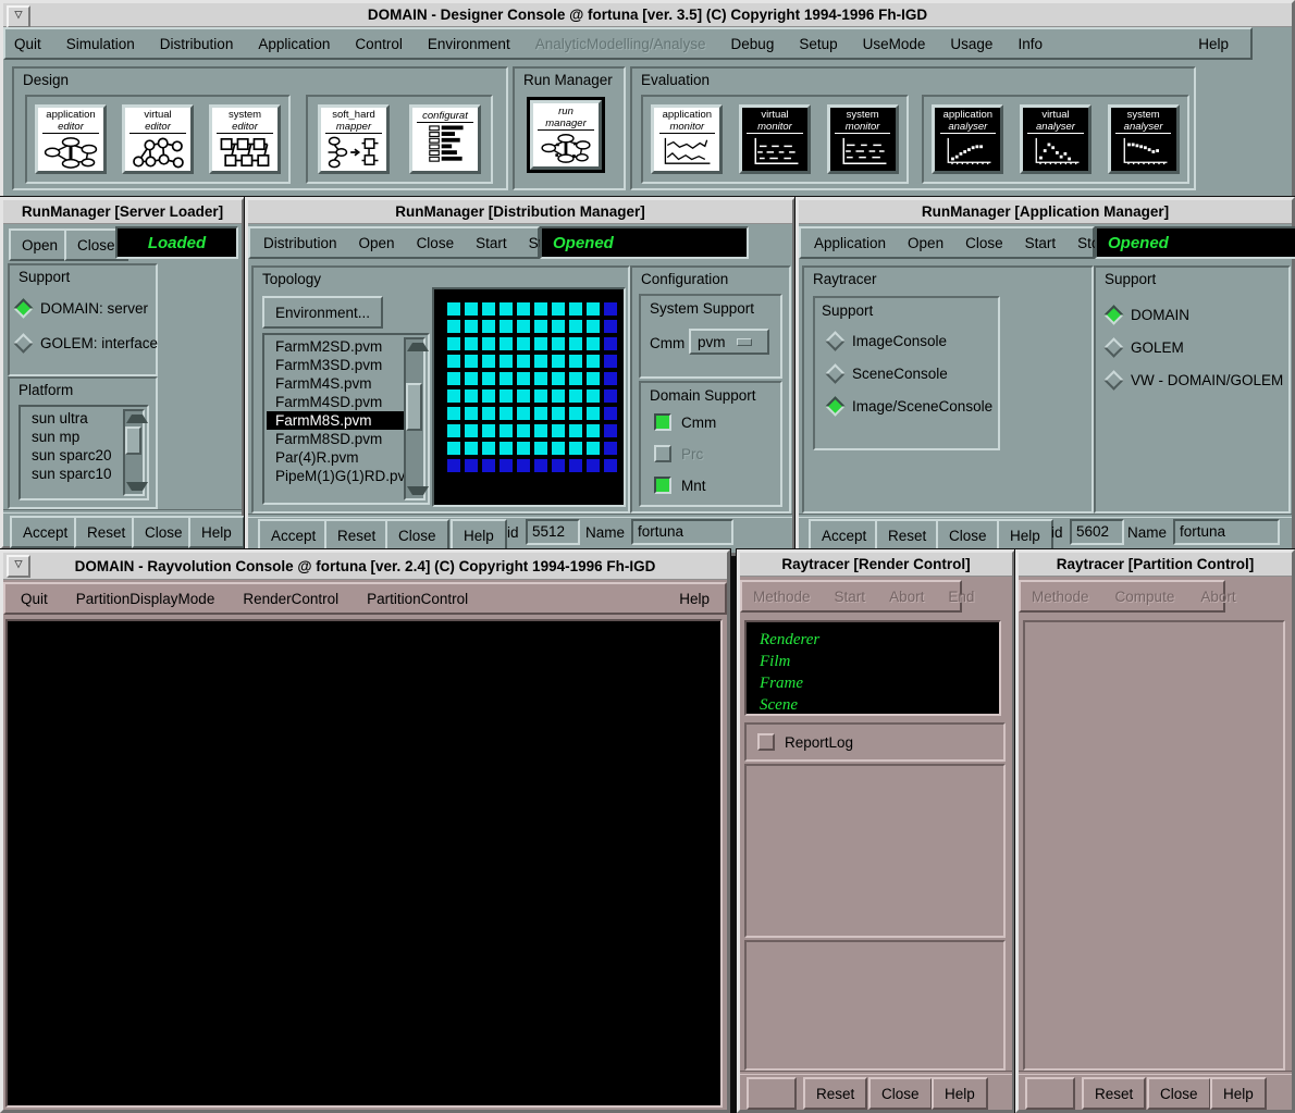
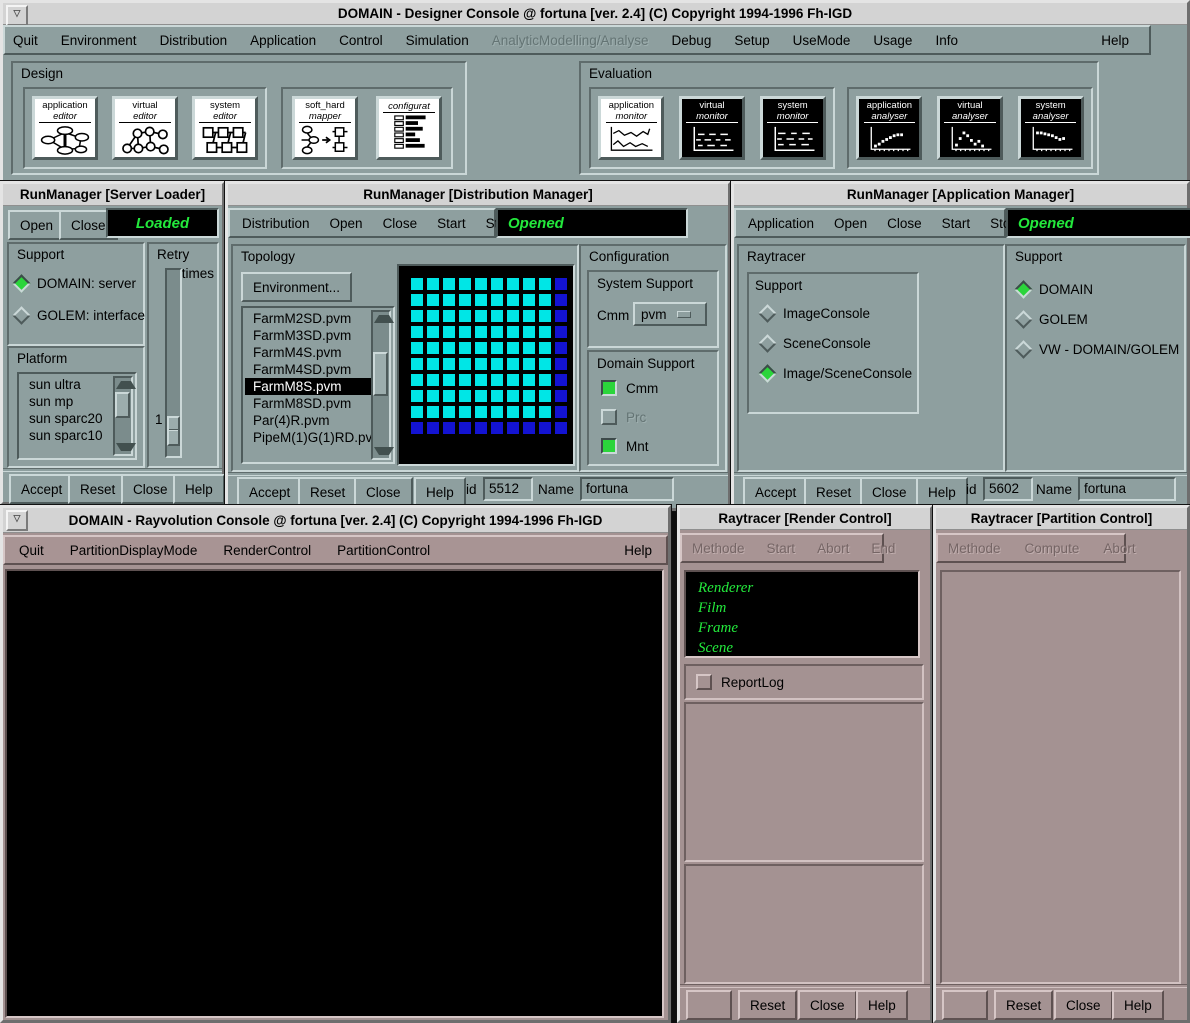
  ▽
- DOMAIN - Designer Console @ fortuna [ver. 3.5] (C) Copyright 1994-1996 Fh-IGD
+ DOMAIN - Designer Console @ fortuna [ver. 2.4] (C) Copyright 1994-1996 Fh-IGD
  Quit
- Simulation
+ Environment
  Distribution
  Application
  Control
- Environment
+ Simulation
  AnalyticModelling/Analyse
  Debug
  Setup
  UseMode
  Usage
  Info
  Help
  Design
  application
  editor
  virtual
  editor
  system
  editor
  soft_hard
  mapper
  configurat
- Run Manager
- run
- manager
  Evaluation
  application
  monitor
  virtual
  monitor
  system
  monitor
  application
  analyser
  virtual
  analyser
  system
  analyser
  RunManager [Server Loader]
  Open
  Close
  Loaded
  Support
  DOMAIN: server
  GOLEM: interface
  Platform
  sun ultra
  sun mp
  sun sparc20
  sun sparc10
+ Retry
+ times
+ 1
  Accept
  Reset
  Close
  Help
  RunManager [Distribution Manager]
  Distribution
  Open
  Close
  Start
  Opened
  Topology
  Environment...
  FarmM2SD.pvm
  FarmM3SD.pvm
  FarmM4S.pvm
  FarmM4SD.pvm
  FarmM8S.pvm
  FarmM8SD.pvm
  Par(4)R.pvm
  PipeM(1)G(1)RD.pv
  Configuration
  System Support
  Cmm
  pvm
  Domain Support
  Cmm
  Prc
  Mnt
  Accept
  Reset
  Close
  Help
  id
  5512
  Name
  fortuna
  RunManager [Application Manager]
  Application
  Open
  Close
  Start
  Opened
  Raytracer
  Support
  ImageConsole
  SceneConsole
  Image/SceneConsole
  Support
  DOMAIN
  GOLEM
  VW - DOMAIN/GOLEM
  Accept
  Reset
  Close
  Help
  id
  5602
  Name
  fortuna
  ▽
  DOMAIN - Rayvolution Console @ fortuna [ver. 2.4] (C) Copyright 1994-1996 Fh-IGD
  Quit
  PartitionDisplayMode
  RenderControl
  PartitionControl
  Help
  Raytracer [Render Control]
  Methode
  Start
  Abort
  End
  Renderer
  Film
  Frame
  Scene
  ReportLog
  Reset
  Close
  Help
  Raytracer [Partition Control]
  Methode
  Compute
  Abort
  Reset
  Close
  Help
